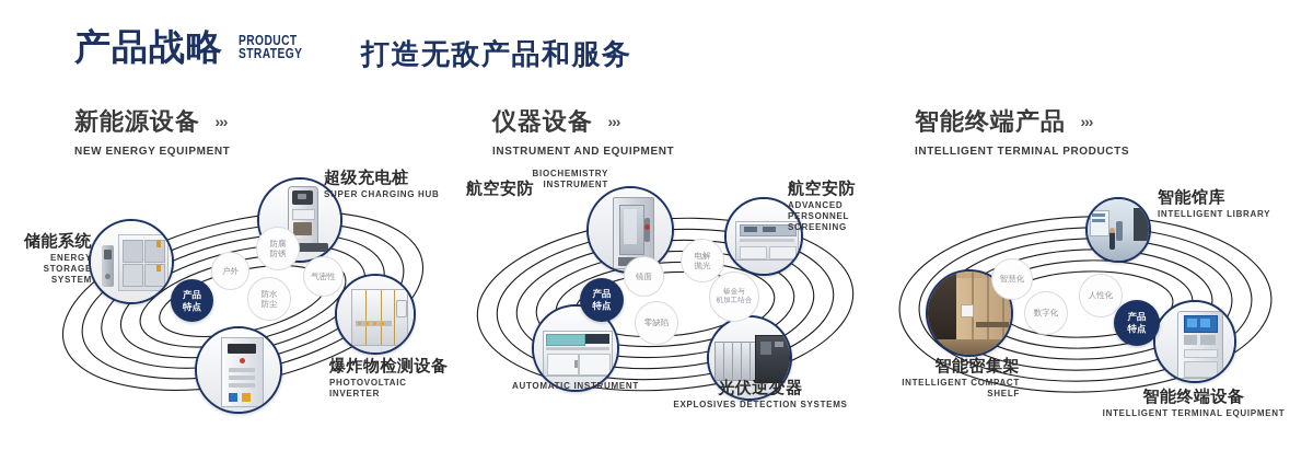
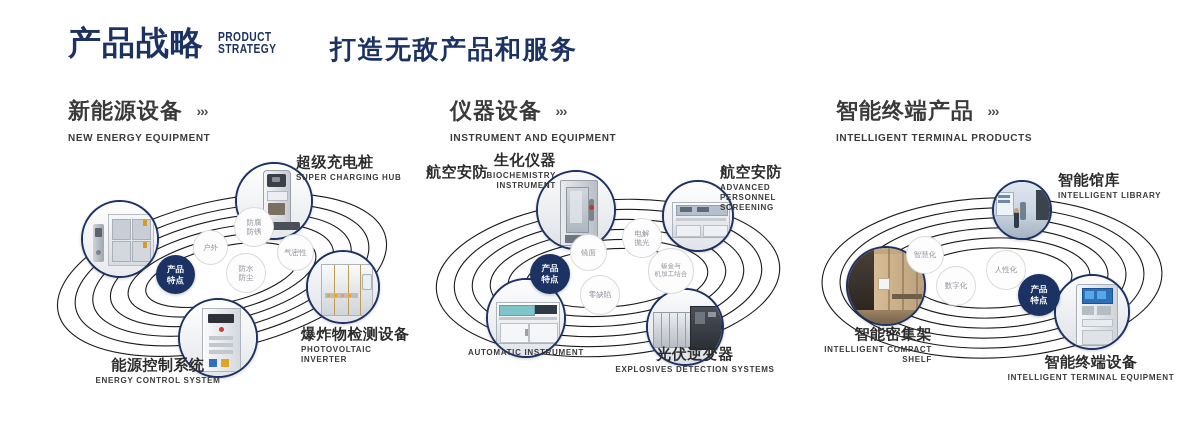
  产品战略
  PRODUCT
  STRATEGY
  打造无敌产品和服务
  新能源设备 ›››
  NEW ENERGY EQUIPMENT
  仪器设备 ›››
  INSTRUMENT AND EQUIPMENT
  智能终端产品 ›››
  INTELLIGENT TERMINAL PRODUCTS
  产品
  特点
  户外
  防腐
  防锈
  防水
  防尘
  气密性
- 储能系统
- ENERGY STORAGE
- SYSTEM
  超级充电桩
  SUPER CHARGING HUB
  爆炸物检测设备
  PHOTOVOLTAIC INVERTER
+ 能源控制系统
+ ENERGY CONTROL SYSTEM
  产品
  特点
  镜面
  电解
  抛光
  零缺陷
  航空安防
+ 生化仪器
  BIOCHEMISTRY
  INSTRUMENT
  航空安防
  ADVANCED PERSONNEL
  SCREENING
  AUTOMATIC INSTRUMENT
  光伏逆变器
  EXPLOSIVES DETECTION SYSTEMS
  智慧化
  数字化
  人性化
  产品
  特点
  智能馆库
  INTELLIGENT LIBRARY
  智能密集架
  INTELLIGENT COMPACT
  SHELF
  智能终端设备
  INTELLIGENT TERMINAL EQUIPMENT
